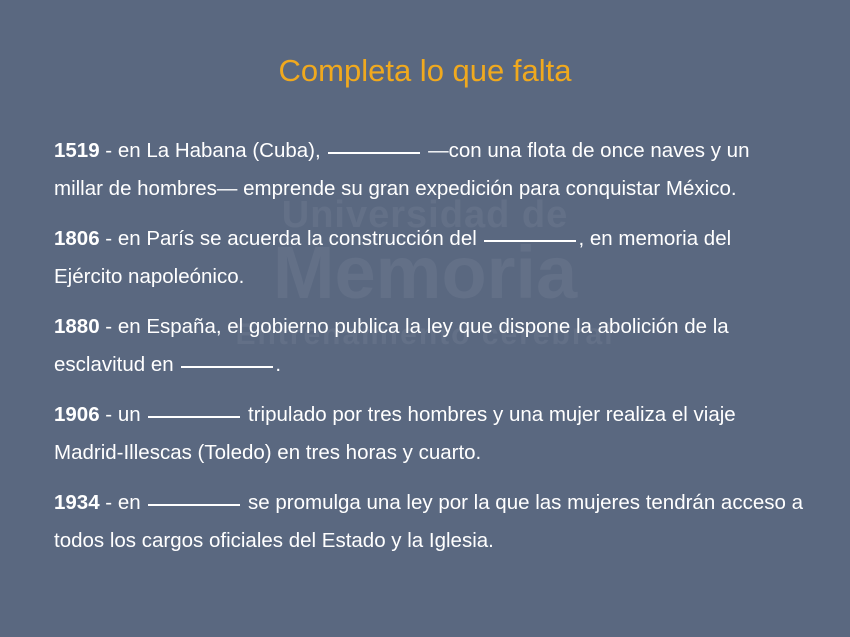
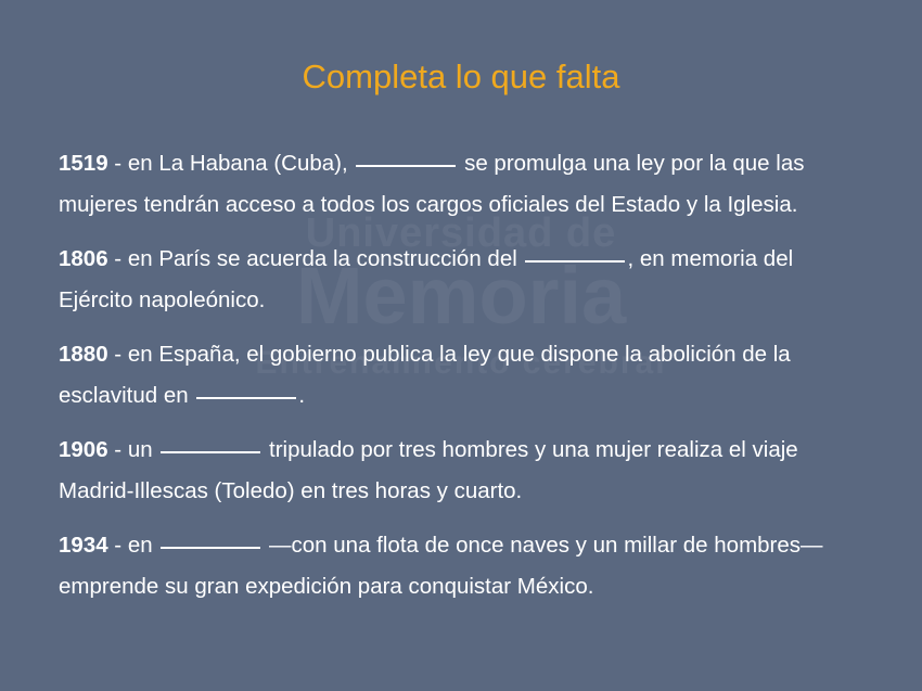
  Universidad de
  Memoria
  Entrenamiento cerebral
  Completa lo que falta
- 1519 - en La Habana (Cuba), —con una flota de once naves y un millar de hombres— emprende su gran expedición para conquistar México.
+ 1519 - en La Habana (Cuba), se promulga una ley por la que las mujeres tendrán acceso a todos los cargos oficiales del Estado y la Iglesia.
  1806 - en París se acuerda la construcción del , en memoria del Ejército napoleónico.
  1880 - en España, el gobierno publica la ley que dispone la abolición de la esclavitud en .
  1906 - un tripulado por tres hombres y una mujer realiza el viaje Madrid-Illescas (Toledo) en tres horas y cuarto.
- 1934 - en se promulga una ley por la que las mujeres tendrán acceso a todos los cargos oficiales del Estado y la Iglesia.
+ 1934 - en —con una flota de once naves y un millar de hombres— emprende su gran expedición para conquistar México.
